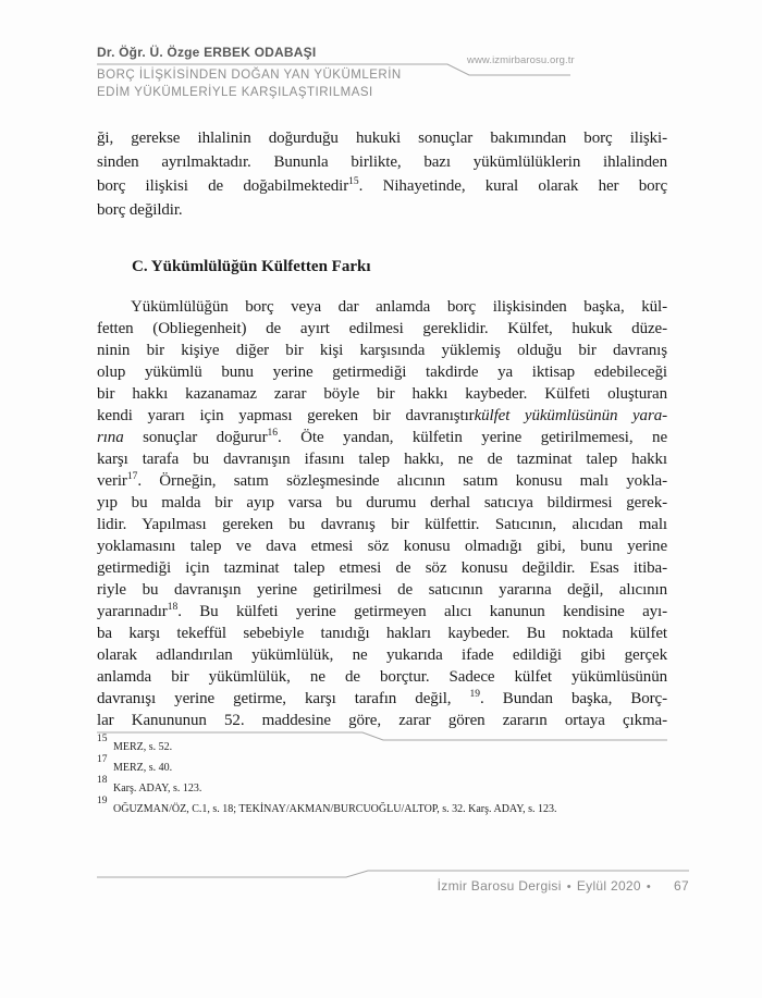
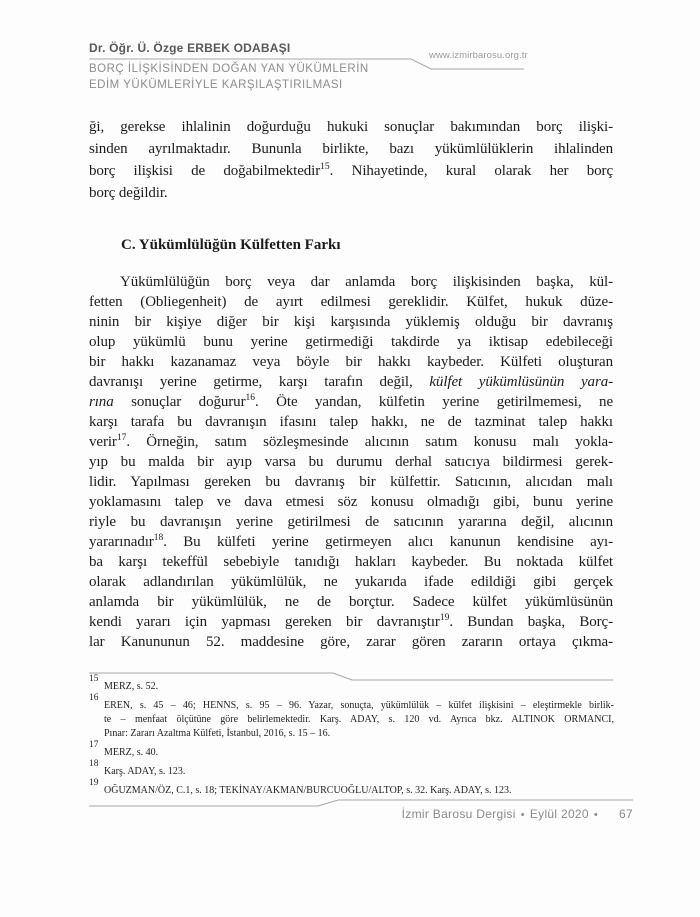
  Dr. Öğr. Ü. Özge ERBEK ODABAŞI
  www.izmirbarosu.org.tr
  BORÇ İLİŞKİSİNDEN DOĞAN YAN YÜKÜMLERİN
  EDİM YÜKÜMLERİYLE KARŞILAŞTIRILMASI
  ği, gerekse ihlalinin doğurduğu hukuki sonuçlar bakımından borç ilişki-
  sinden ayrılmaktadır. Bununla birlikte, bazı yükümlülüklerin ihlalinden
  borç ilişkisi de doğabilmektedir15. Nihayetinde, kural olarak her borç
  borç değildir.
  C. Yükümlülüğün Külfetten Farkı
  Yükümlülüğün borç veya dar anlamda borç ilişkisinden başka, kül-
  fetten (Obliegenheit) de ayırt edilmesi gereklidir. Külfet, hukuk düze-
  ninin bir kişiye diğer bir kişi karşısında yüklemiş olduğu bir davranış
  olup yükümlü bunu yerine getirmediği takdirde ya iktisap edebileceği
- bir hakkı kazanamaz zarar böyle bir hakkı kaybeder. Külfeti oluşturan
+ bir hakkı kazanamaz veya böyle bir hakkı kaybeder. Külfeti oluşturan
- kendi yararı için yapması gereken bir davranıştırkülfet yükümlüsünün yara-
+ davranışı yerine getirme, karşı tarafın değil, külfet yükümlüsünün yara-
  rına sonuçlar doğurur16. Öte yandan, külfetin yerine getirilmemesi, ne
  karşı tarafa bu davranışın ifasını talep hakkı, ne de tazminat talep hakkı
  verir17. Örneğin, satım sözleşmesinde alıcının satım konusu malı yokla-
  yıp bu malda bir ayıp varsa bu durumu derhal satıcıya bildirmesi gerek-
  lidir. Yapılması gereken bu davranış bir külfettir. Satıcının, alıcıdan malı
  yoklamasını talep ve dava etmesi söz konusu olmadığı gibi, bunu yerine
- getirmediği için tazminat talep etmesi de söz konusu değildir. Esas itiba-
  riyle bu davranışın yerine getirilmesi de satıcının yararına değil, alıcının
  yararınadır18. Bu külfeti yerine getirmeyen alıcı kanunun kendisine ayı-
  ba karşı tekeffül sebebiyle tanıdığı hakları kaybeder. Bu noktada külfet
  olarak adlandırılan yükümlülük, ne yukarıda ifade edildiği gibi gerçek
  anlamda bir yükümlülük, ne de borçtur. Sadece külfet yükümlüsünün
- davranışı yerine getirme, karşı tarafın değil, 19. Bundan başka, Borç-
+ kendi yararı için yapması gereken bir davranıştır19. Bundan başka, Borç-
  lar Kanununun 52. maddesine göre, zarar gören zararın ortaya çıkma-
  15
  MERZ, s. 52.
+ 16
+ EREN, s. 45 – 46; HENNS, s. 95 – 96. Yazar, sonuçta, yükümlülük – külfet ilişkisini – eleştirmekle birlik-
+ te – menfaat ölçütüne göre belirlemektedir. Karş. ADAY, s. 120 vd. Ayrıca bkz. ALTINOK ORMANCI,
+ Pınar: Zararı Azaltma Külfeti, İstanbul, 2016, s. 15 – 16.
  17
  MERZ, s. 40.
  18
  Karş. ADAY, s. 123.
  19
  OĞUZMAN/ÖZ, C.1, s. 18; TEKİNAY/AKMAN/BURCUOĞLU/ALTOP, s. 32. Karş. ADAY, s. 123.
  İzmir Barosu Dergisi
  •
  Eylül 2020
  •
  67
